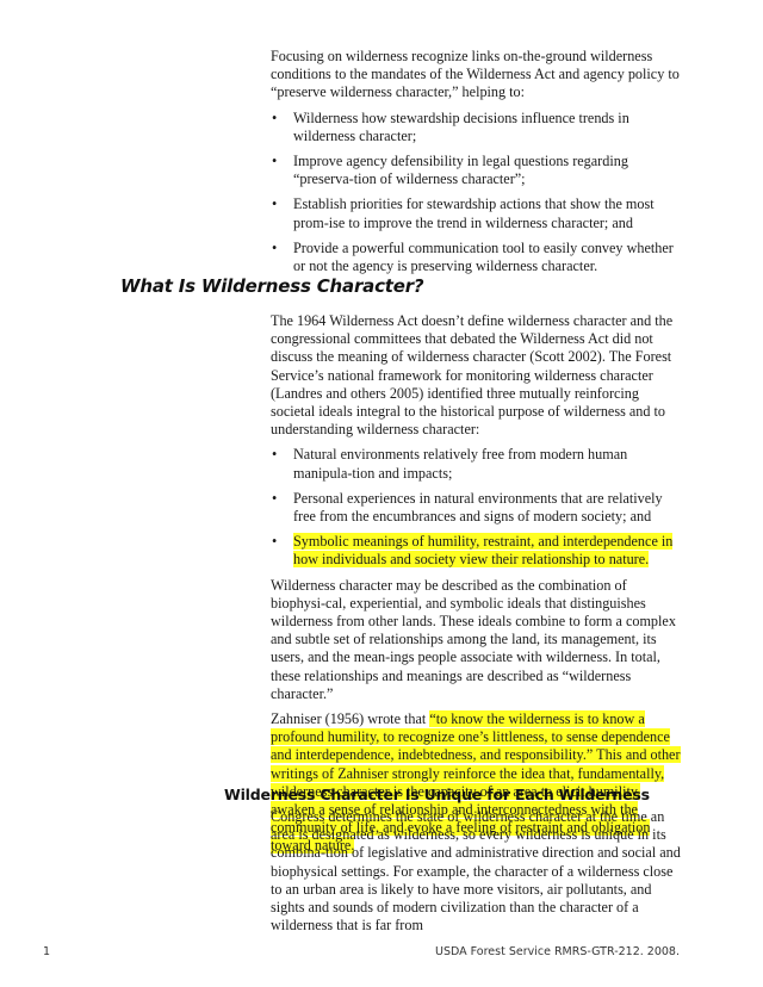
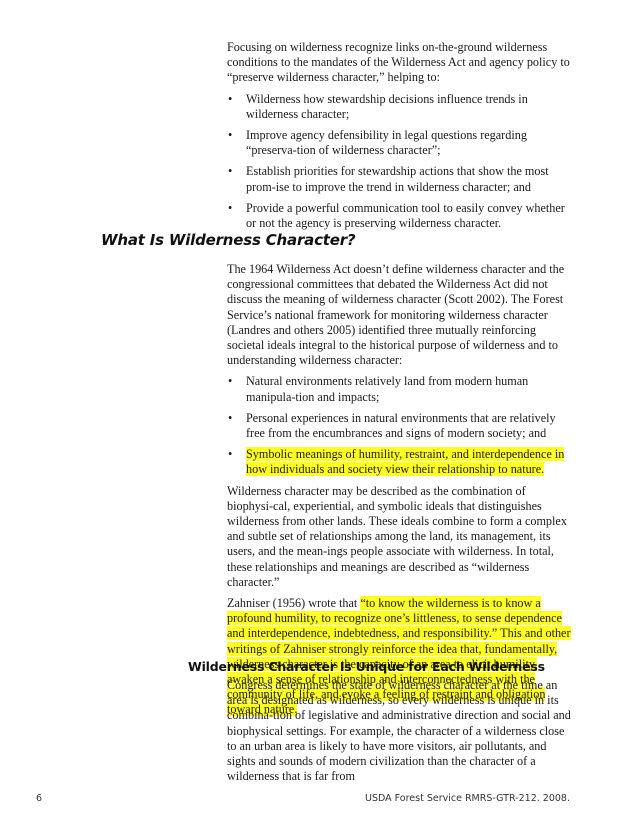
  Focusing on wilderness recognize links on-the-ground wilderness conditions to the mandates of the Wilderness Act and agency policy to “preserve wilderness character,” helping to:
  •
  Wilderness how stewardship decisions influence trends in wilderness character;
  •
  Improve agency defensibility in legal questions regarding “preserva-tion of wilderness character”;
  •
  Establish priorities for stewardship actions that show the most prom-ise to improve the trend in wilderness character; and
  •
  Provide a powerful communication tool to easily convey whether or not the agency is preserving wilderness character.
  What Is Wilderness Character?
  The 1964 Wilderness Act doesn’t define wilderness character and the congressional committees that debated the Wilderness Act did not discuss the meaning of wilderness character (Scott 2002). The Forest Service’s national framework for monitoring wilderness character (Landres and others 2005) identified three mutually reinforcing societal ideals integral to the historical purpose of wilderness and to understanding wilderness character:
  •
- Natural environments relatively free from modern human manipula-tion and impacts;
+ Natural environments relatively land from modern human manipula-tion and impacts;
  •
  Personal experiences in natural environments that are relatively free from the encumbrances and signs of modern society; and
  •
  Symbolic meanings of humility, restraint, and interdependence in how individuals and society view their relationship to nature.
  Wilderness character may be described as the combination of biophysi-cal, experiential, and symbolic ideals that distinguishes wilderness from other lands. These ideals combine to form a complex and subtle set of relationships among the land, its management, its users, and the mean-ings people associate with wilderness. In total, these relationships and meanings are described as “wilderness character.”
  Zahniser (1956) wrote that “to know the wilderness is to know a profound humility, to recognize one’s littleness, to sense dependence and interdependence, indebtedness, and responsibility.” This and other writings of Zahniser strongly reinforce the idea that, fundamentally, wilderness character is the capacity of an area to elicit humility, awaken a sense of relationship and interconnectedness with the community of life, and evoke a feeling of restraint and obligation toward nature.
  Wilderness Character Is Unique for Each Wilderness
  Congress determines the state of wilderness character at the time an area is designated as wilderness, so every wilderness is unique in its combina-tion of legislative and administrative direction and social and biophysical settings. For example, the character of a wilderness close to an urban area is likely to have more visitors, air pollutants, and sights and sounds of modern civilization than the character of a wilderness that is far from
- 1
+ 6
  USDA Forest Service RMRS-GTR-212. 2008.
